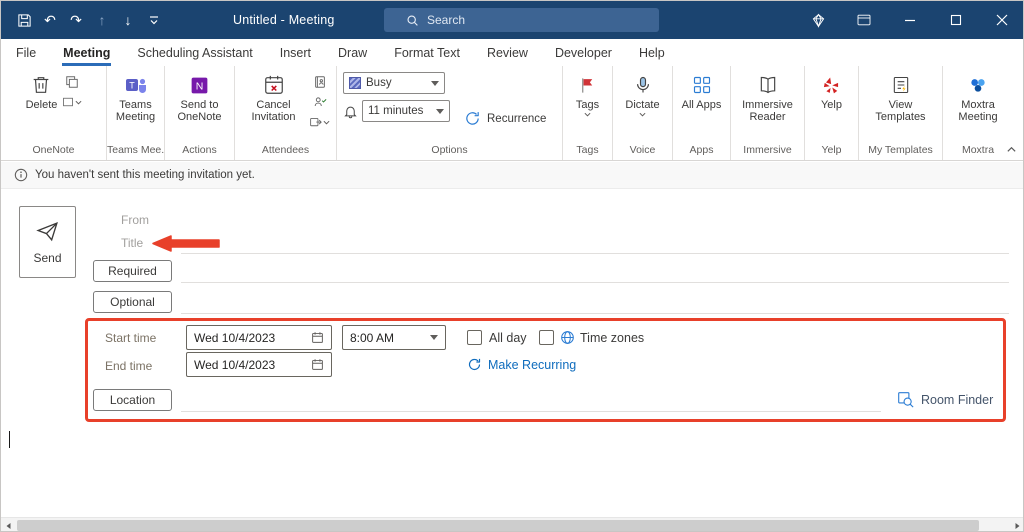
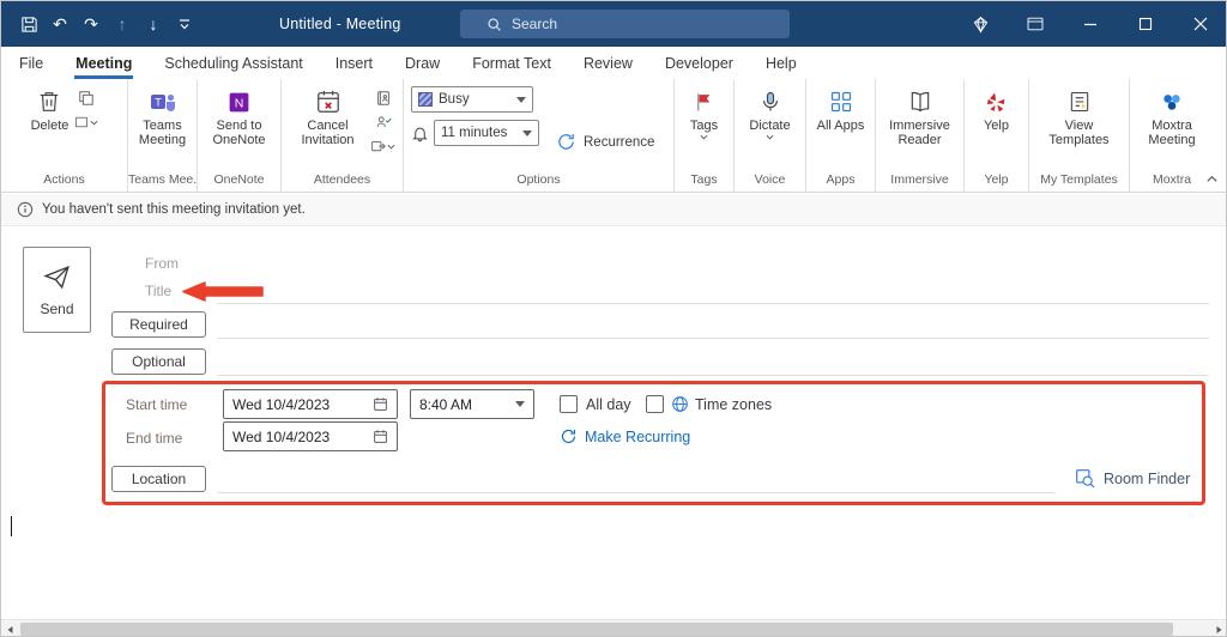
  ↶
  ↷
  ↑
  ↓
  Untitled - Meeting
  Search
  File
  Meeting
  Scheduling Assistant
  Insert
  Draw
  Format Text
  Review
  Developer
  Help
  Delete
- OneNote
+ Actions
  T
  Teams Meeting
  Teams Mee.
  N
  Send to OneNote
- Actions
+ OneNote
  Cancel Invitation
  Attendees
  Busy
  11 minutes
  Recurrence
  Options
  Tags
  Tags
  Dictate
  Voice
  All Apps
  Apps
  Immersive Reader
  Immersive
  Yelp
  Yelp
  View Templates
  My Templates
  Moxtra Meeting
  Moxtra
  You haven't sent this meeting invitation yet.
  Send
  From
  Title
  Required
  Optional
  Start time
  Wed 10/4/2023
- 8:00 AM
+ 8:40 AM
  All day
  Time zones
  End time
  Wed 10/4/2023
  Make Recurring
  Location
  Room Finder
